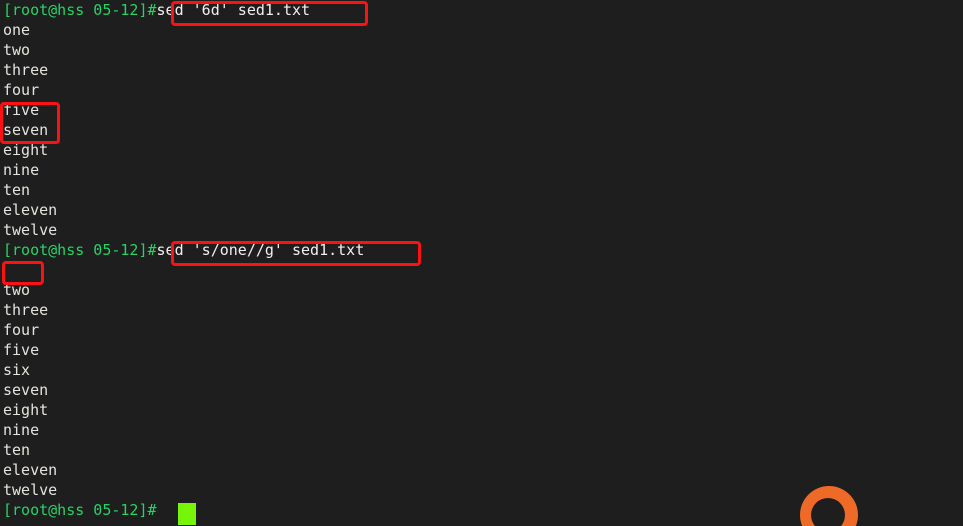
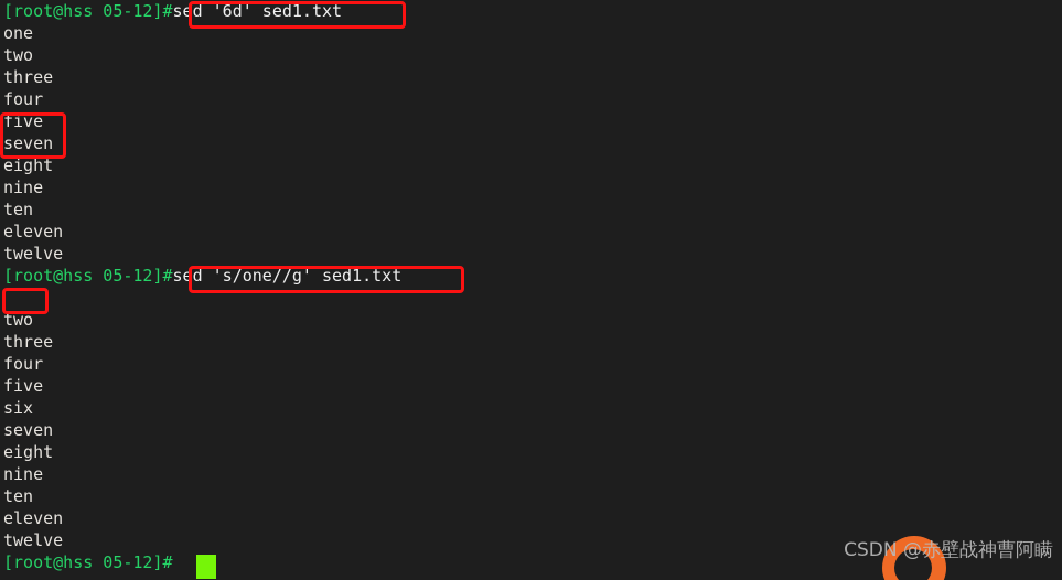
  [root@hss 05-12]#sed '6d' sed1.txt
  one
  two
  three
  four
  five
  seven
  eight
  nine
  ten
  eleven
  twelve
  [root@hss 05-12]#sed 's/one//g' sed1.txt
  two
  three
  four
  five
  six
  seven
  eight
  nine
  ten
  eleven
  twelve
  [root@hss 05-12]#
+ CSDN @赤壁战神曹阿瞒
